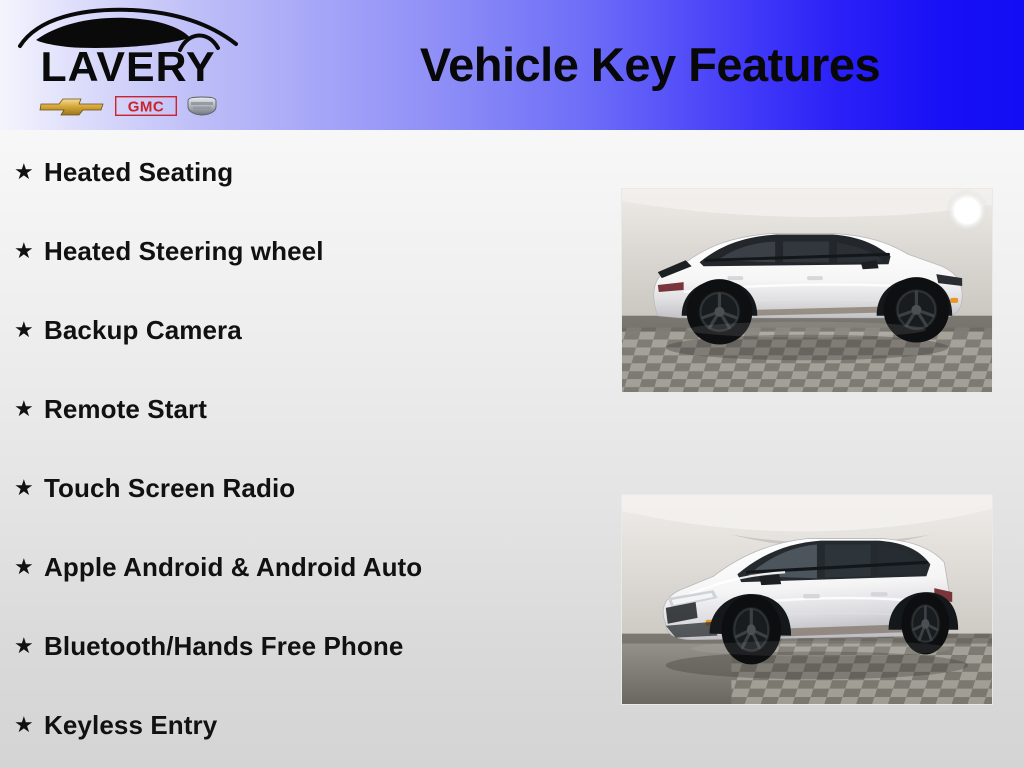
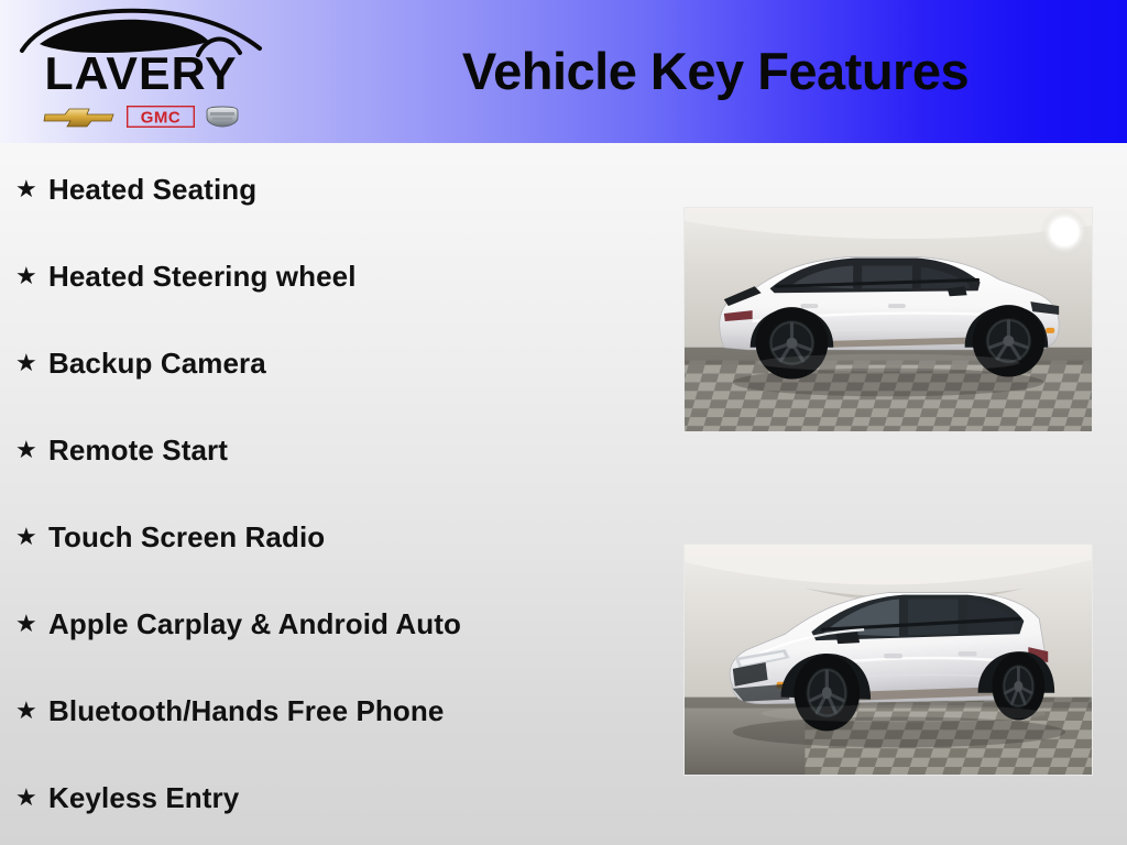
  LAVERY
  GMC
  Vehicle Key Features
  ★
  Heated Seating
  ★
  Heated Steering wheel
  ★
  Backup Camera
  ★
  Remote Start
  ★
  Touch Screen Radio
  ★
- Apple Android & Android Auto
+ Apple Carplay & Android Auto
  ★
  Bluetooth/Hands Free Phone
  ★
  Keyless Entry
